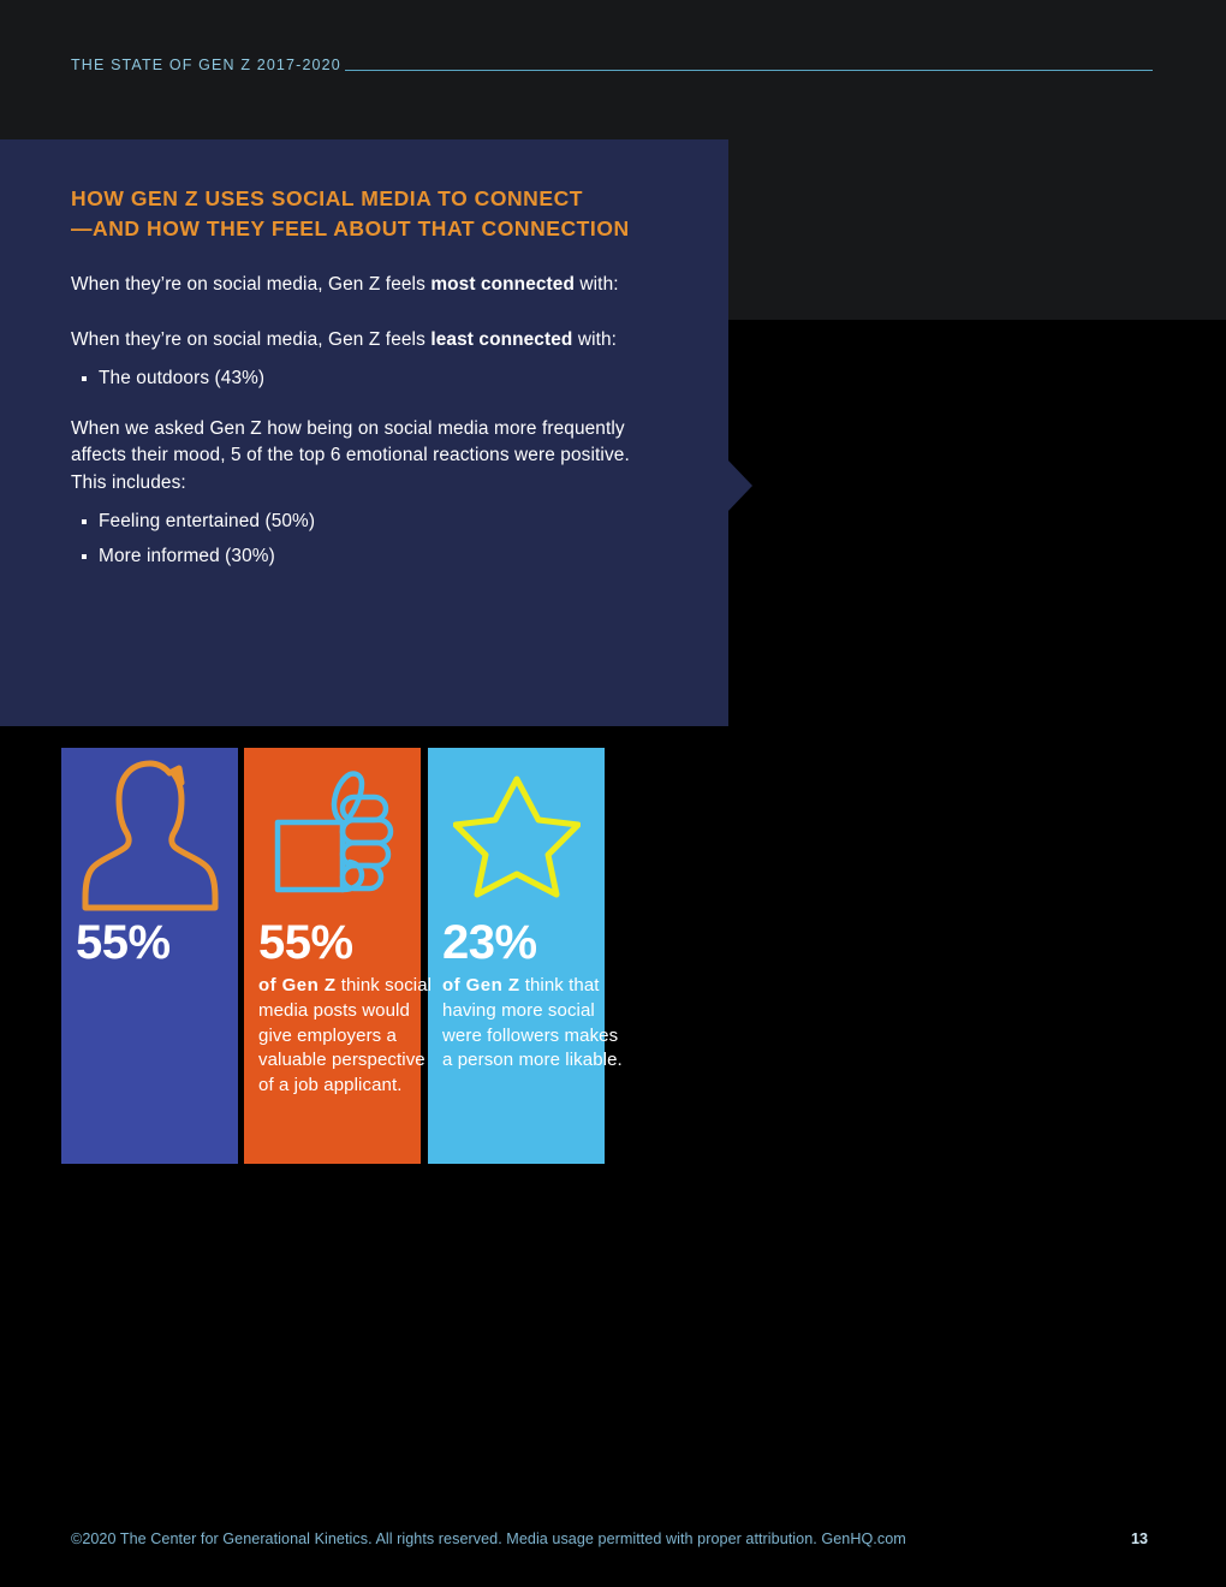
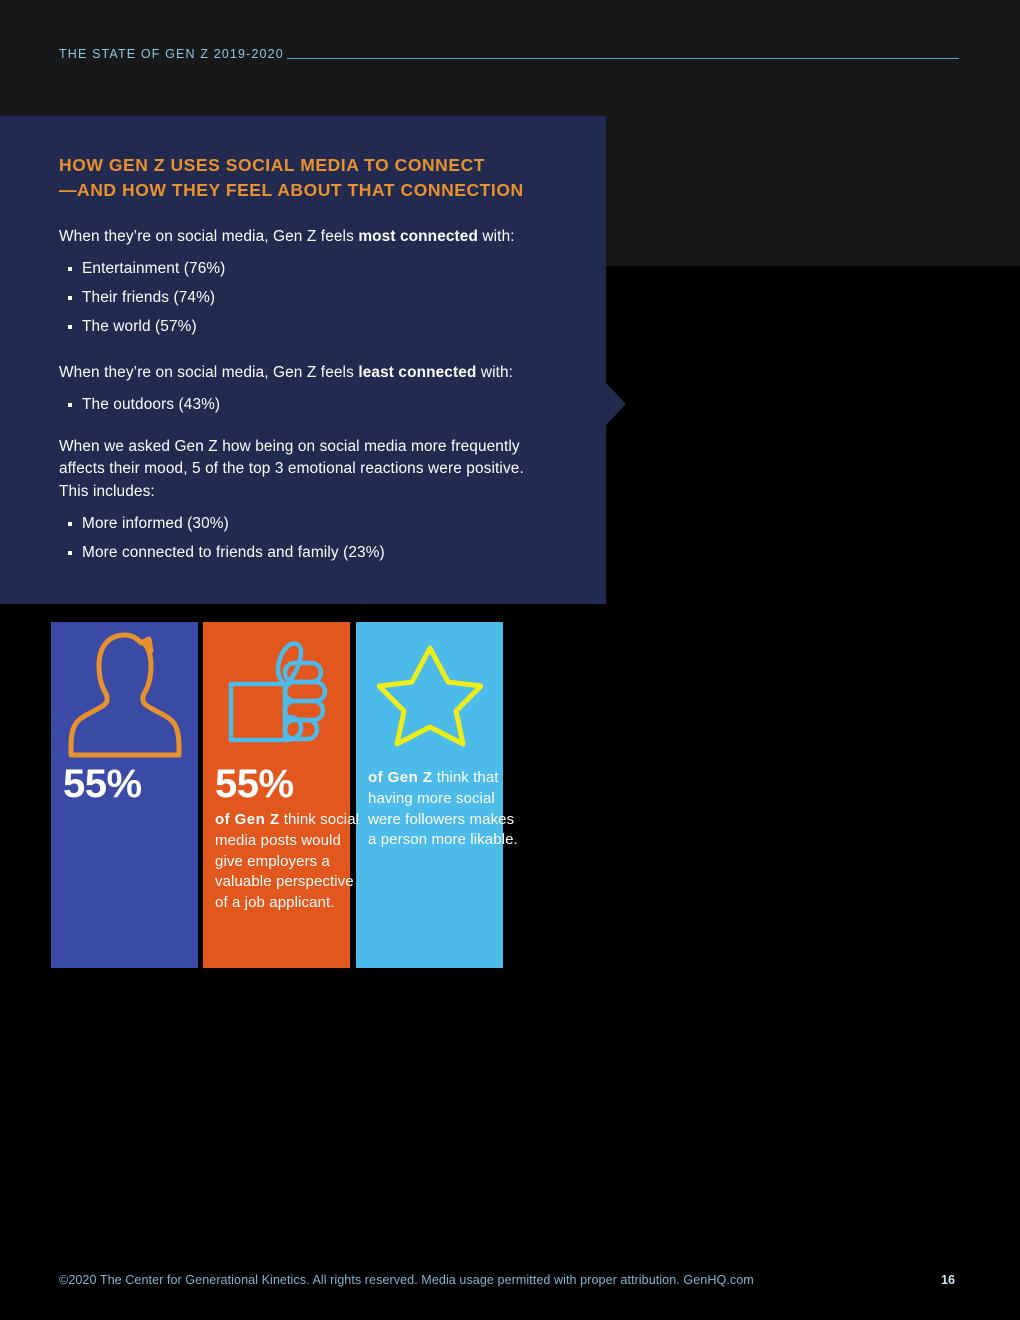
- THE STATE OF GEN Z 2017-2020
+ THE STATE OF GEN Z 2019-2020
  HOW GEN Z USES SOCIAL MEDIA TO CONNECT
  —AND HOW THEY FEEL ABOUT THAT CONNECTION
  When they’re on social media, Gen Z feels most connected with:
+ Entertainment (76%)
+ Their friends (74%)
+ The world (57%)
  When they’re on social media, Gen Z feels least connected with:
  The outdoors (43%)
- When we asked Gen Z how being on social media more frequently affects their mood, 5 of the top 6 emotional reactions were positive. This includes:
+ When we asked Gen Z how being on social media more frequently affects their mood, 5 of the top 3 emotional reactions were positive. This includes:
- Feeling entertained (50%)
  More informed (30%)
+ More connected to friends and family (23%)
  55%
  55%
  of Gen Z think social media posts would give employers a valuable perspective of a job applicant.
- 23%
  of Gen Z think that having more social were followers makes a person more likable.
  ©2020 The Center for Generational Kinetics. All rights reserved. Media usage permitted with proper attribution. GenHQ.com
- 13
+ 16
